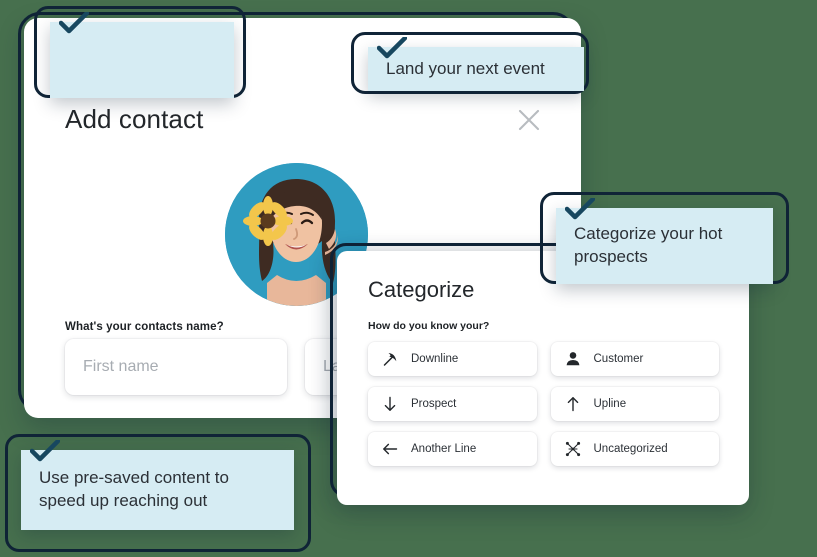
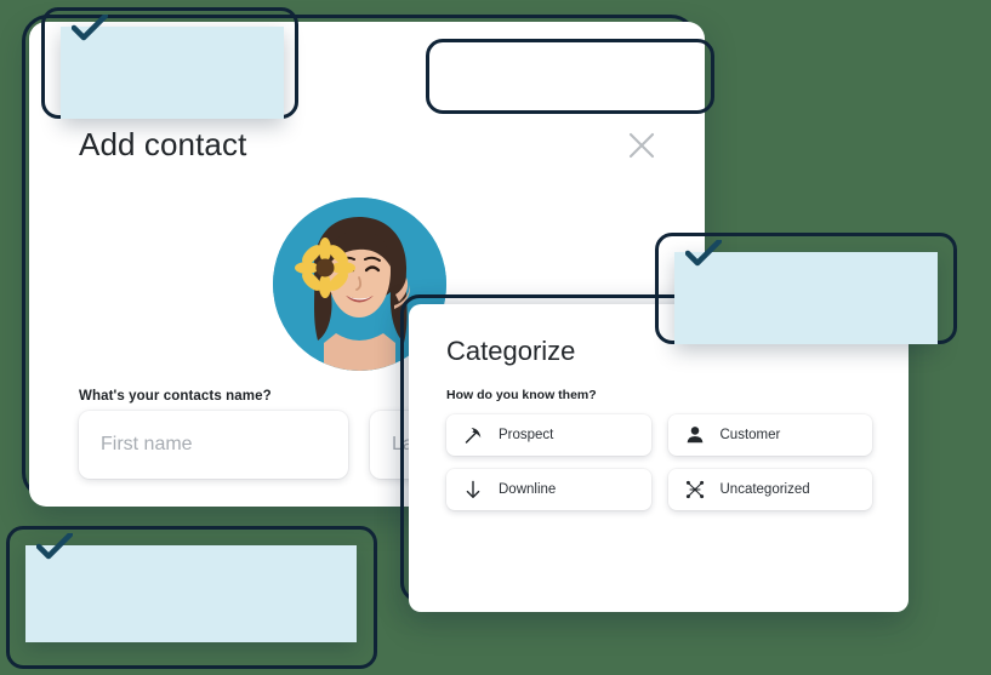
  Add contact
  What's your contacts name?
  First name
  Categorize
- How do you know your?
+ How do you know them?
- Downline
+ Prospect
  Customer
- Prospect
+ Downline
- Upline
- Another Line
  Uncategorized
- Land your next event
- Categorize your hot prospects
- Use pre-saved content to speed up reaching out
